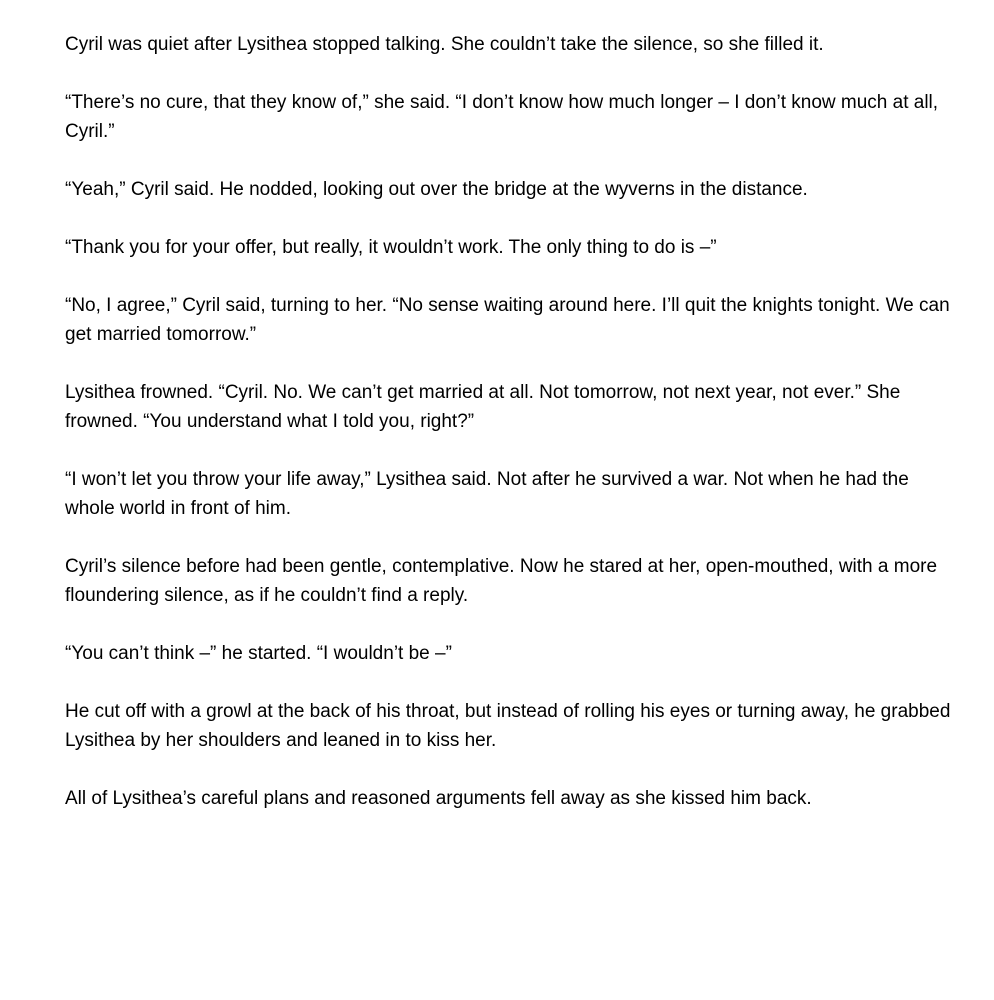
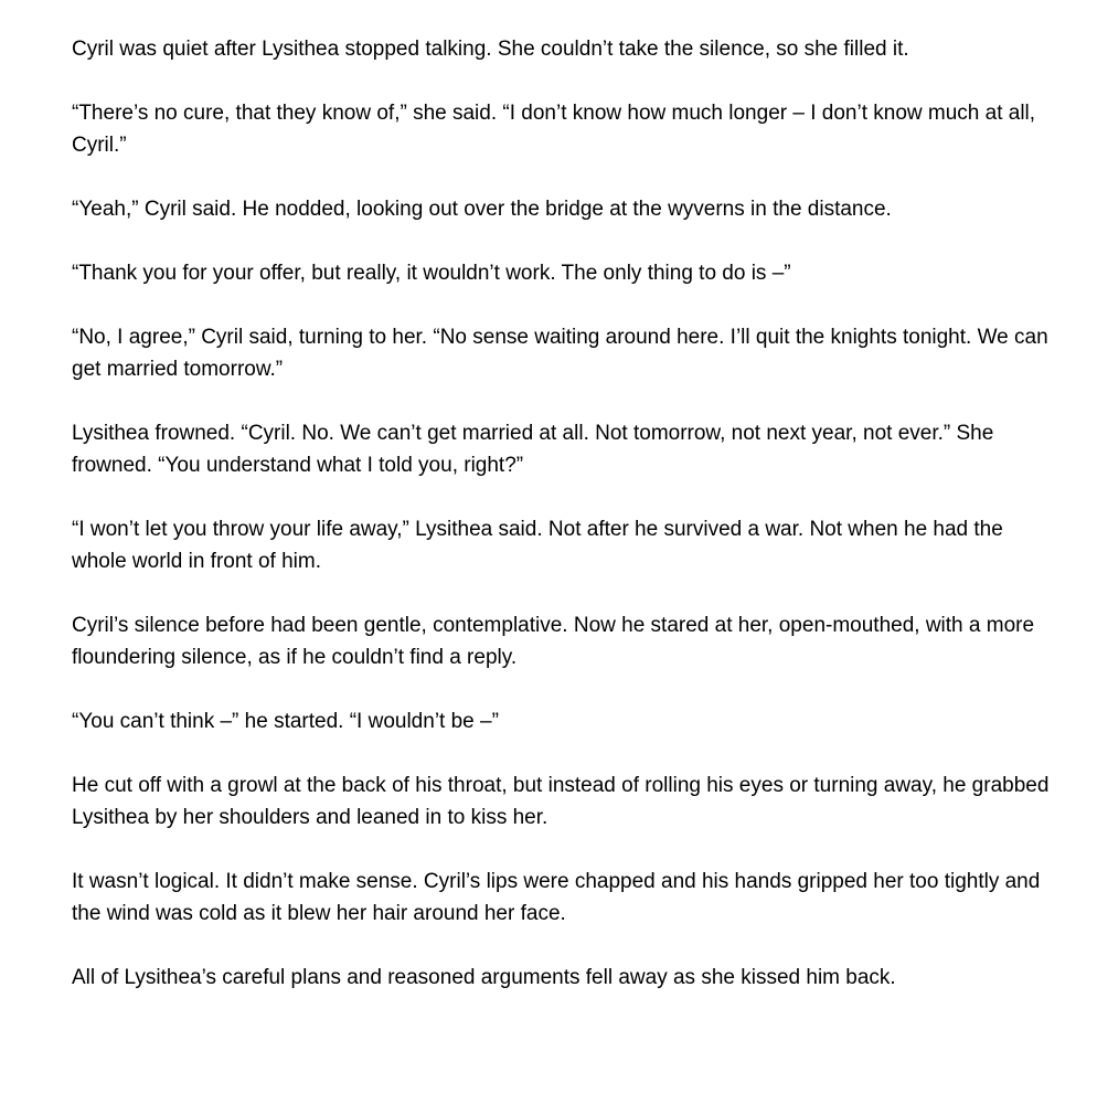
  Cyril was quiet after Lysithea stopped talking. She couldn’t take the silence, so she filled it.
  “There’s no cure, that they know of,” she said. “I don’t know how much longer – I don’t know much at all, Cyril.”
  “Yeah,” Cyril said. He nodded, looking out over the bridge at the wyverns in the distance.
  “Thank you for your offer, but really, it wouldn’t work. The only thing to do is –”
  “No, I agree,” Cyril said, turning to her. “No sense waiting around here. I’ll quit the knights tonight. We can get married tomorrow.”
  Lysithea frowned. “Cyril. No. We can’t get married at all. Not tomorrow, not next year, not ever.” She frowned. “You understand what I told you, right?”
  “I won’t let you throw your life away,” Lysithea said. Not after he survived a war. Not when he had the whole world in front of him.
  Cyril’s silence before had been gentle, contemplative. Now he stared at her, open-mouthed, with a more floundering silence, as if he couldn’t find a reply.
  “You can’t think –” he started. “I wouldn’t be –”
  He cut off with a growl at the back of his throat, but instead of rolling his eyes or turning away, he grabbed Lysithea by her shoulders and leaned in to kiss her.
+ It wasn’t logical. It didn’t make sense. Cyril’s lips were chapped and his hands gripped her too tightly and the wind was cold as it blew her hair around her face.
  All of Lysithea’s careful plans and reasoned arguments fell away as she kissed him back.
